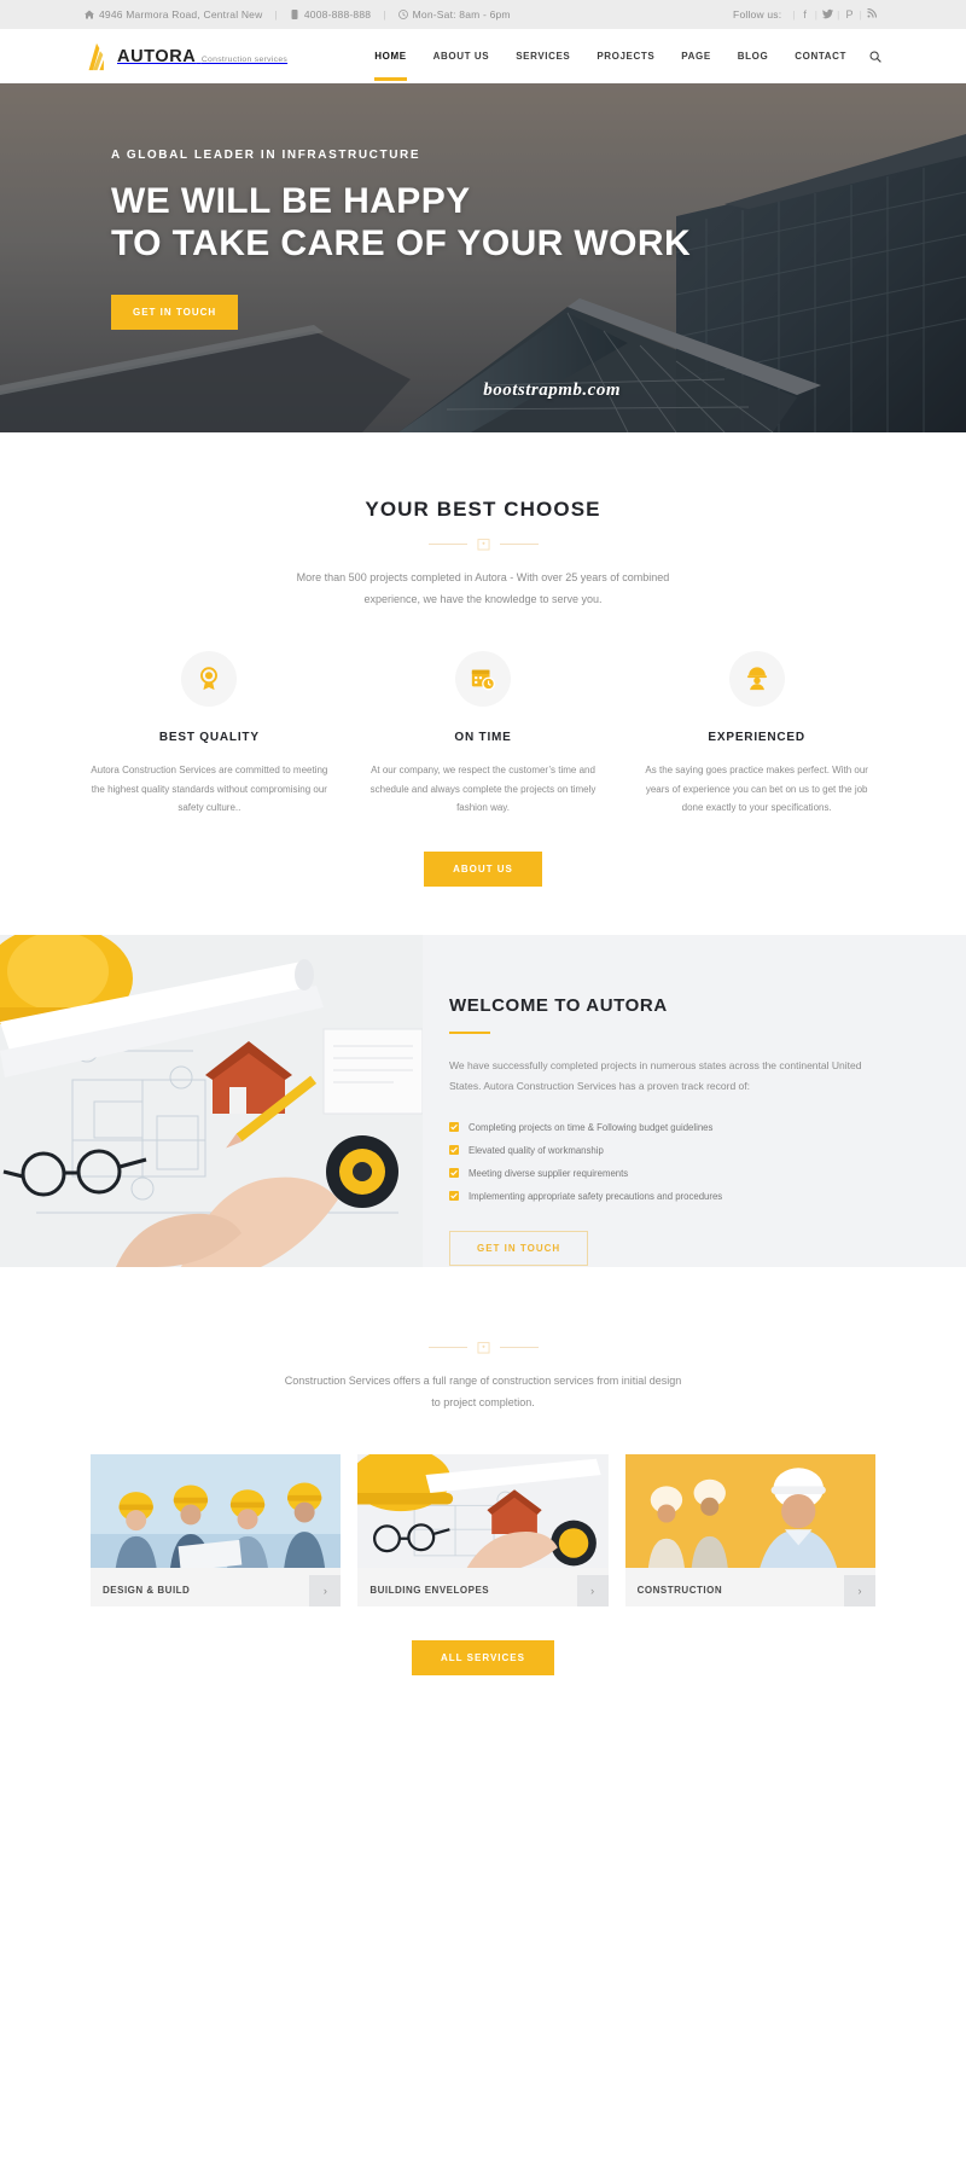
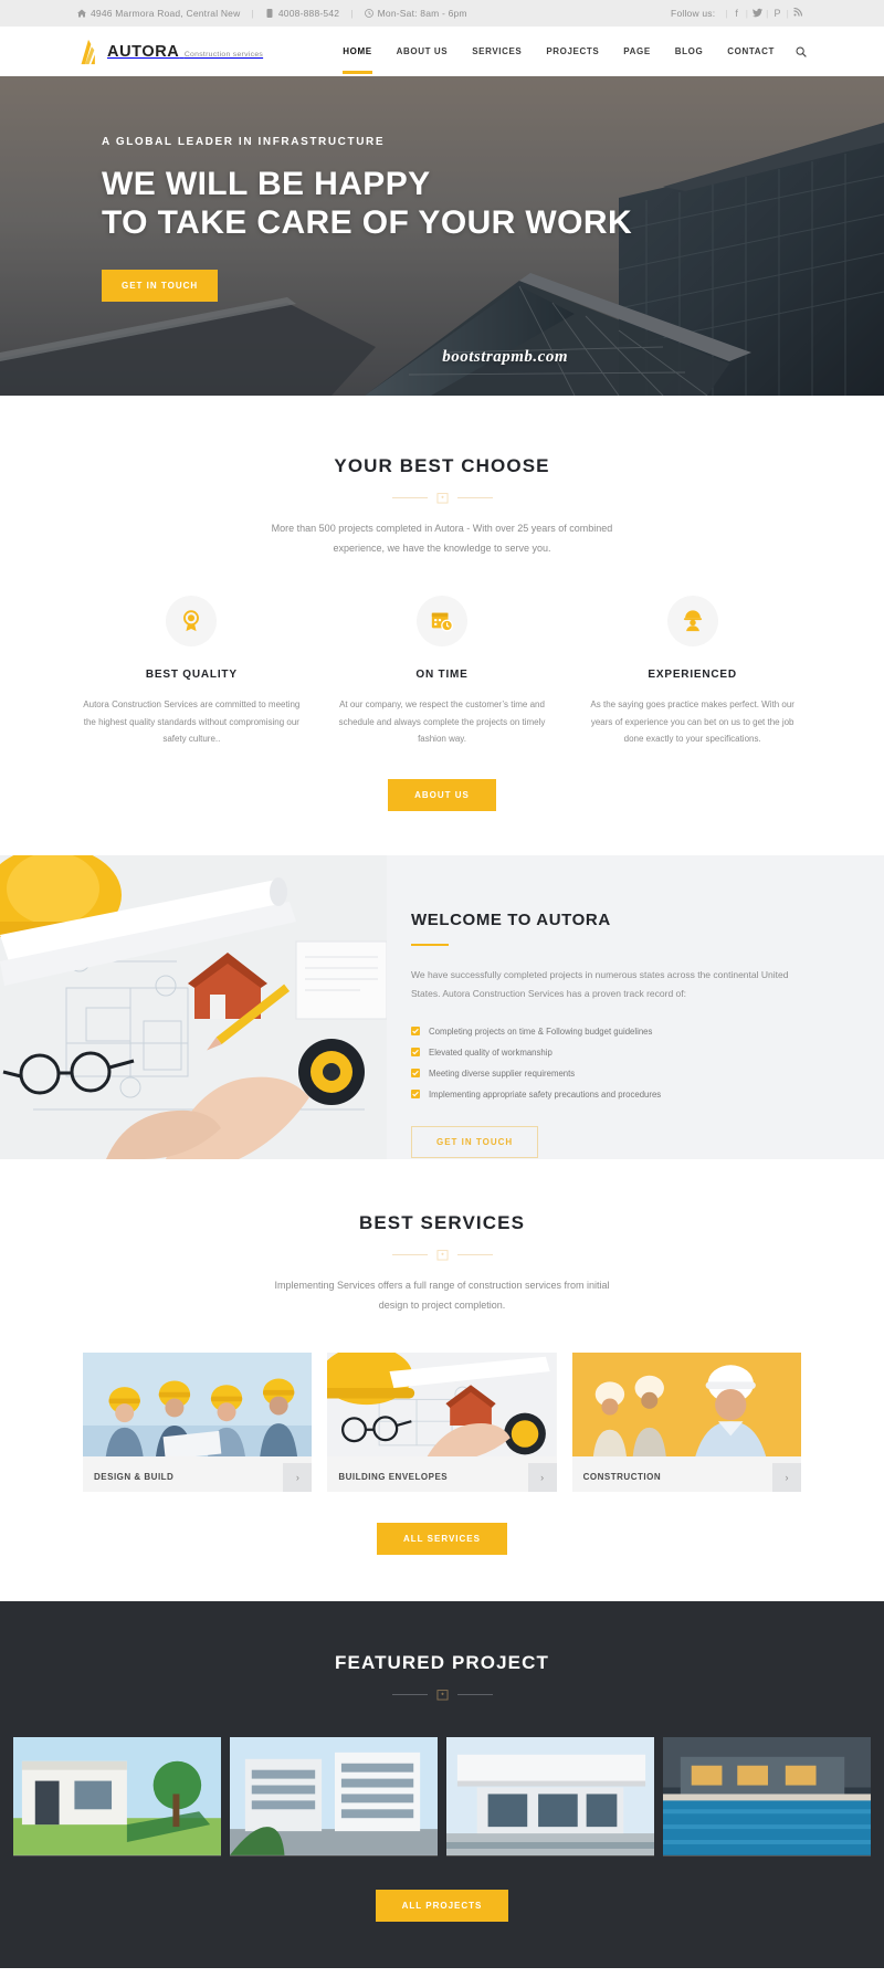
  4946 Marmora Road, Central New
  |
- 4008-888-888
+ 4008-888-542
  |
  Mon-Sat: 8am - 6pm
  Follow us:
  f
  P
  HOME
  ABOUT US
  SERVICES
  PROJECTS
  PAGE
  BLOG
  CONTACT
  A GLOBAL LEADER IN INFRASTRUCTURE
  WE WILL BE HAPPY
  TO TAKE CARE OF YOUR WORK
  GET IN TOUCH
  bootstrapmb.com
  YOUR BEST CHOOSE
  More than 500 projects completed in Autora - With over 25 years of combined experience, we have the knowledge to serve you.
  BEST QUALITY
  Autora Construction Services are committed to meeting the highest quality standards without compromising our safety culture..
  ON TIME
  At our company, we respect the customer’s time and schedule and always complete the projects on timely fashion way.
  EXPERIENCED
  As the saying goes practice makes perfect. With our years of experience you can bet on us to get the job done exactly to your specifications.
  ABOUT US
  WELCOME TO AUTORA
  We have successfully completed projects in numerous states across the continental United States. Autora Construction Services has a proven track record of:
  Completing projects on time & Following budget guidelines
  Elevated quality of workmanship
  Meeting diverse supplier requirements
  Implementing appropriate safety precautions and procedures
  GET IN TOUCH
+ BEST SERVICES
- Construction Services offers a full range of construction services from initial design to project completion.
+ Implementing Services offers a full range of construction services from initial design to project completion.
  DESIGN & BUILD
  ›
  BUILDING ENVELOPES
  ›
  CONSTRUCTION
  ›
  ALL SERVICES
+ FEATURED PROJECT
+ ALL PROJECTS
